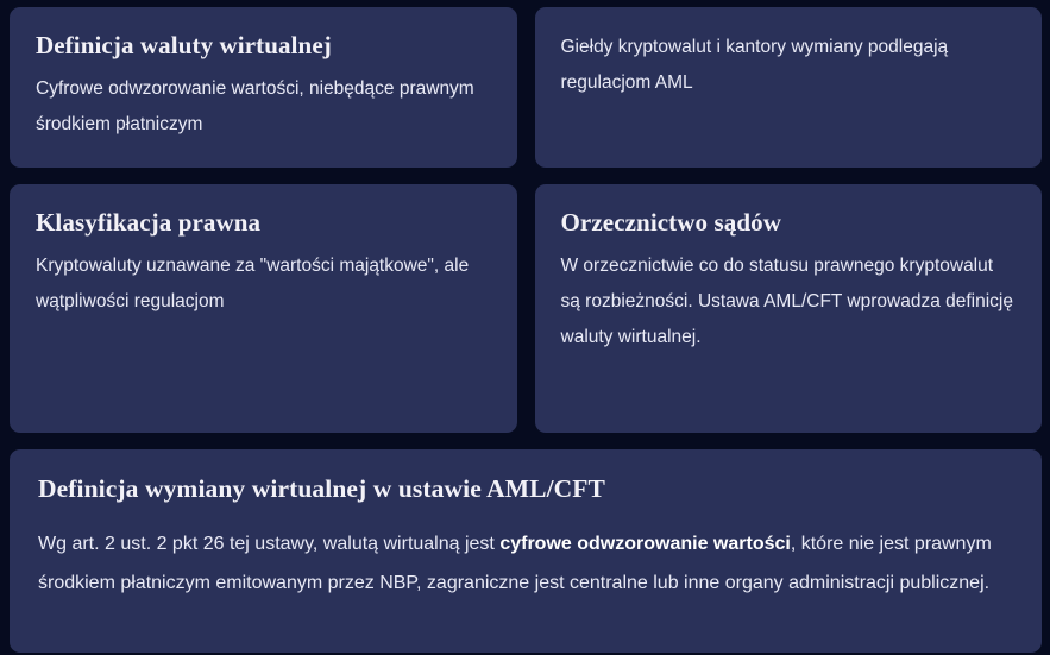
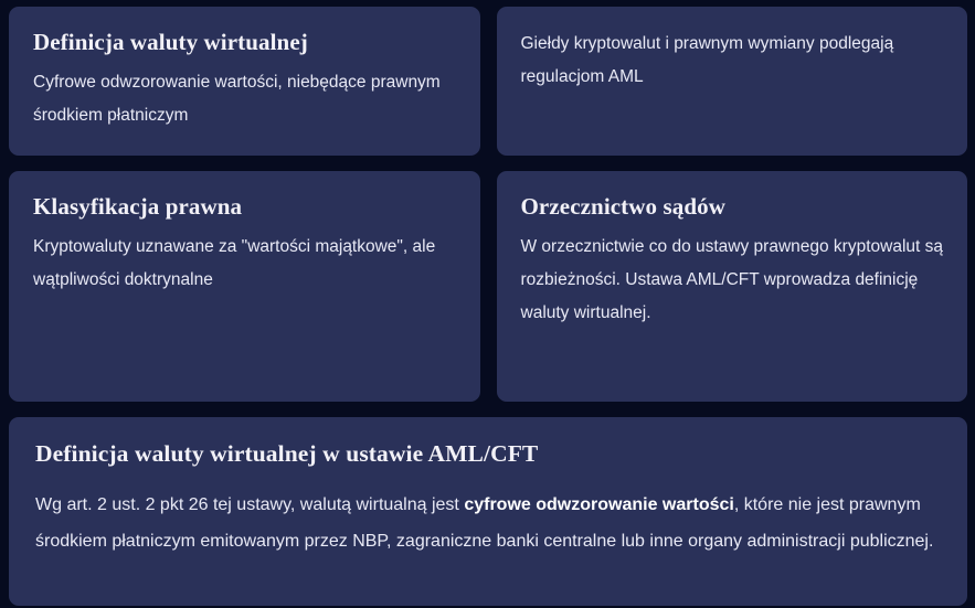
  Definicja waluty wirtualnej
  Cyfrowe odwzorowanie wartości, niebędące prawnym środkiem płatniczym
- Giełdy kryptowalut i kantory wymiany podlegają regulacjom AML
+ Giełdy kryptowalut i prawnym wymiany podlegają regulacjom AML
  Klasyfikacja prawna
- Kryptowaluty uznawane za "wartości majątkowe", ale wątpliwości regulacjom
+ Kryptowaluty uznawane za "wartości majątkowe", ale wątpliwości doktrynalne
  Orzecznictwo sądów
- W orzecznictwie co do statusu prawnego kryptowalut są rozbieżności. Ustawa AML/CFT wprowadza definicję waluty wirtualnej.
+ W orzecznictwie co do ustawy prawnego kryptowalut są rozbieżności. Ustawa AML/CFT wprowadza definicję waluty wirtualnej.
- Definicja wymiany wirtualnej w ustawie AML/CFT
+ Definicja waluty wirtualnej w ustawie AML/CFT
- Wg art. 2 ust. 2 pkt 26 tej ustawy, walutą wirtualną jest cyfrowe odwzorowanie wartości, które nie jest prawnym środkiem płatniczym emitowanym przez NBP, zagraniczne jest centralne lub inne organy administracji publicznej.
+ Wg art. 2 ust. 2 pkt 26 tej ustawy, walutą wirtualną jest cyfrowe odwzorowanie wartości, które nie jest prawnym środkiem płatniczym emitowanym przez NBP, zagraniczne banki centralne lub inne organy administracji publicznej.
